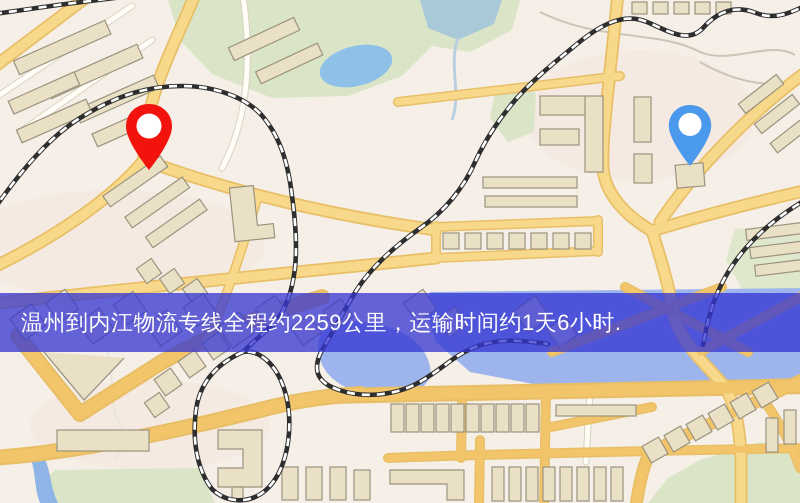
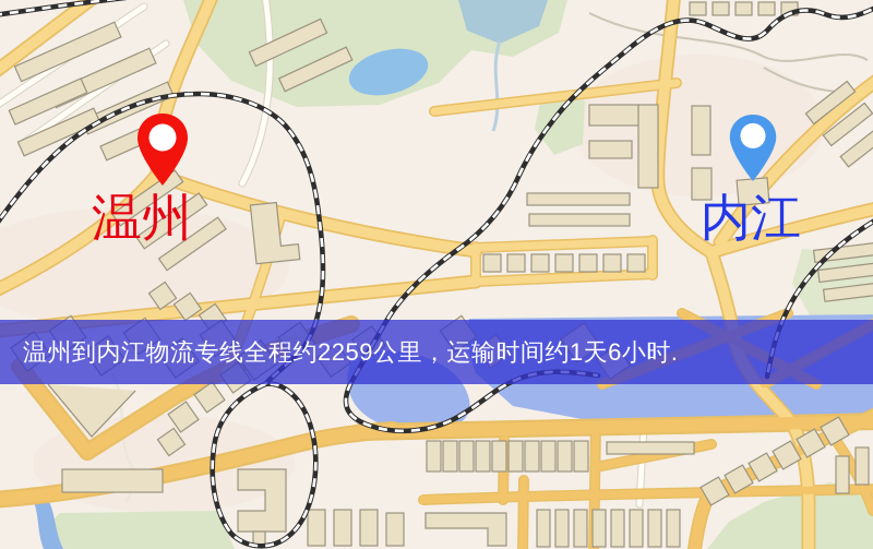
  温州到内江物流专线全程约2259公里，运输时间约1天6小时.
+ 温州
+ 内江
